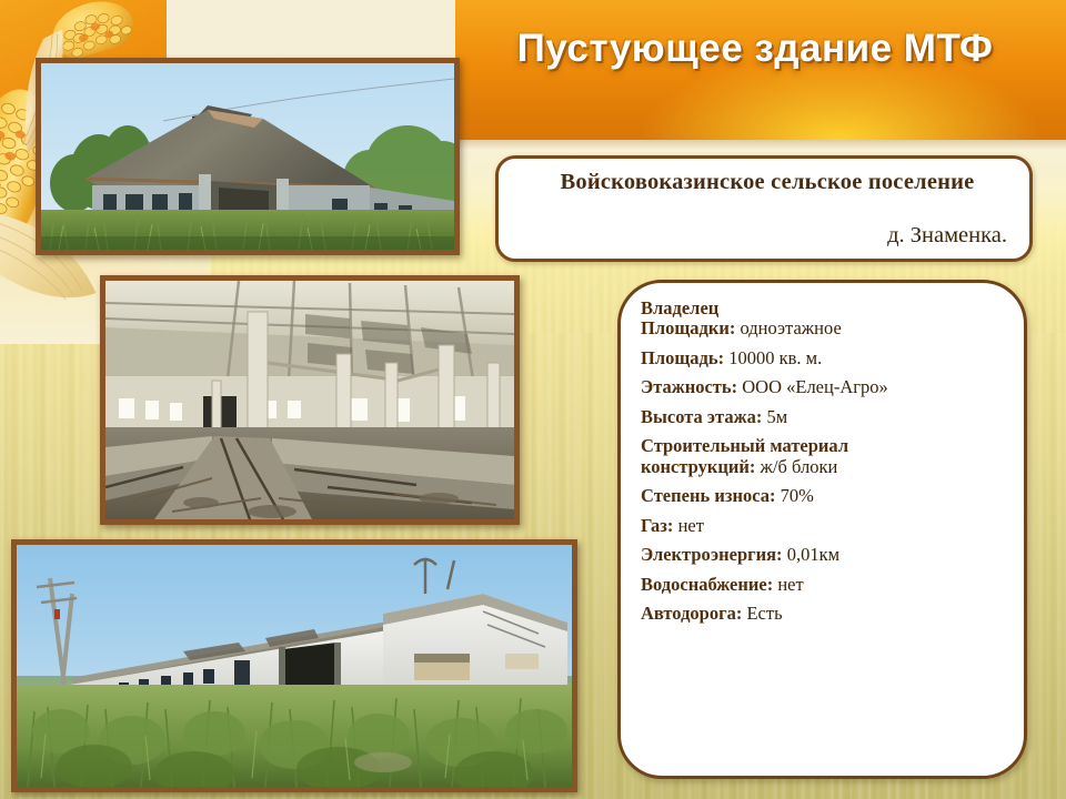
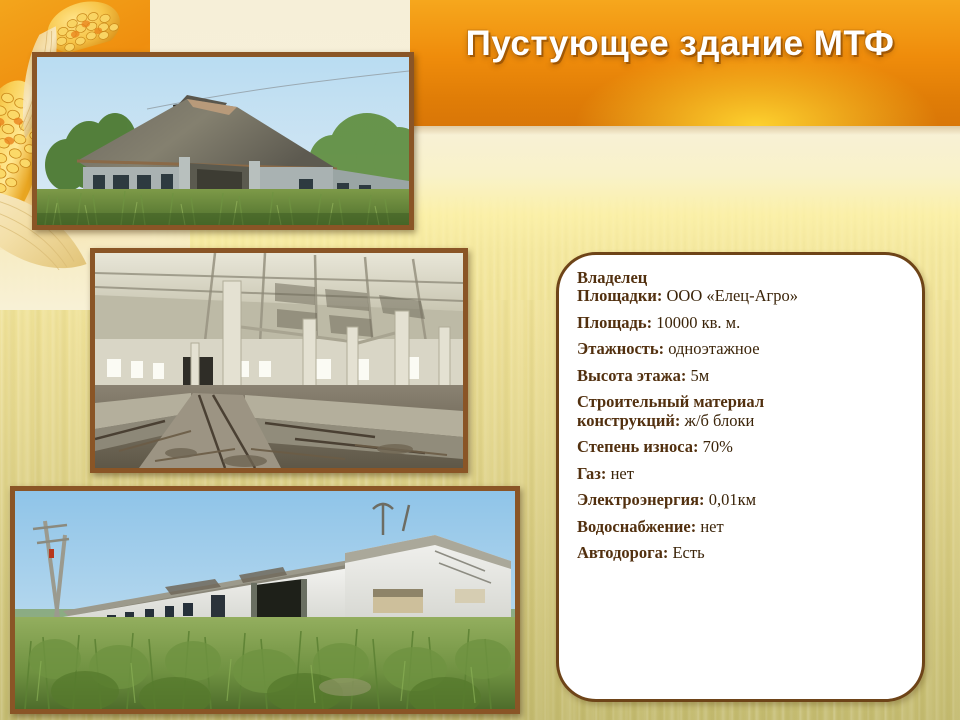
  Пустующее здание МТФ
- Войсковоказинское сельское поселение
- д. Знаменка.
  Владелец
- Площадки: одноэтажное
+ Площадки: ООО «Елец-Агро»
  Площадь: 10000 кв. м.
- Этажность: ООО «Елец-Агро»
+ Этажность: одноэтажное
  Высота этажа: 5м
  Строительный материал
  конструкций: ж/б блоки
  Степень износа: 70%
  Газ: нет
  Электроэнергия: 0,01км
  Водоснабжение: нет
  Автодорога: Есть
